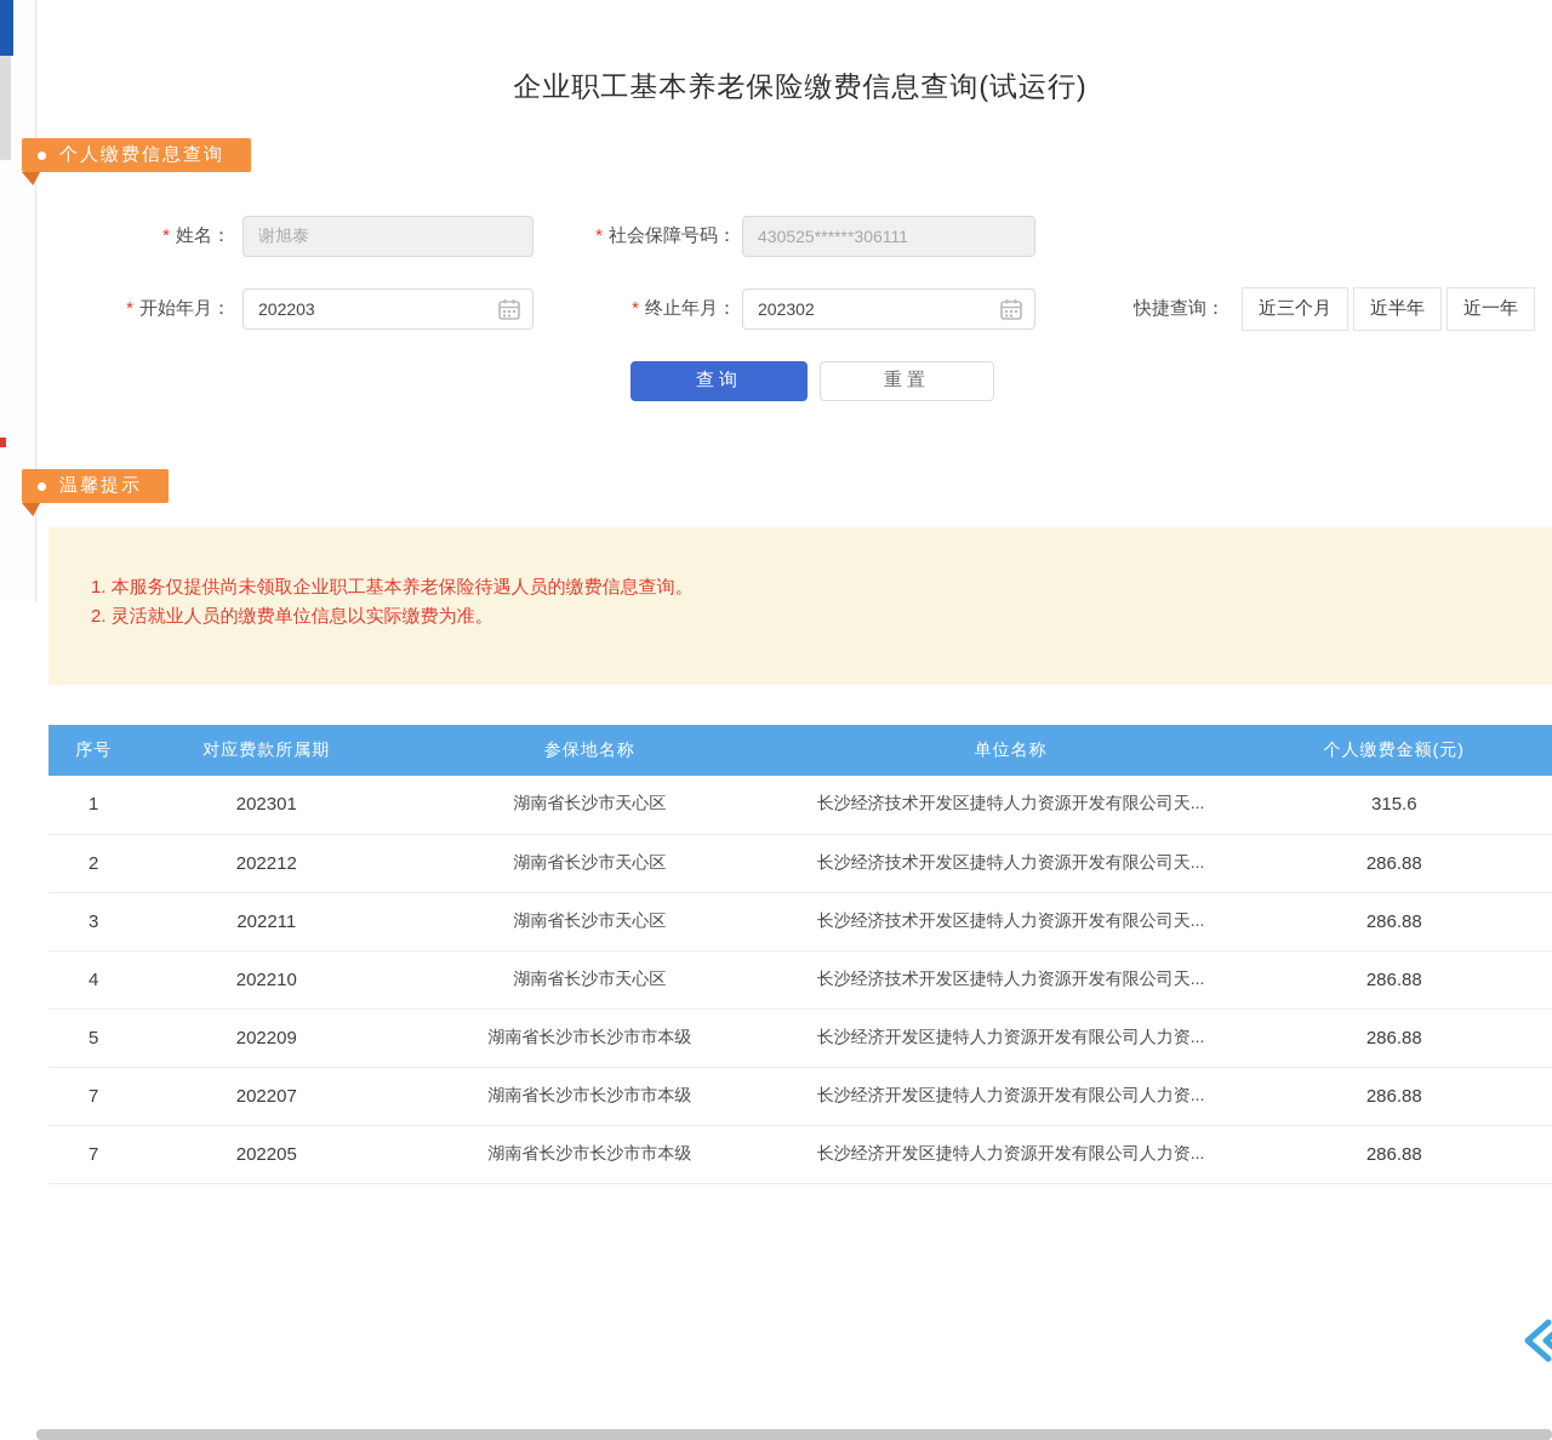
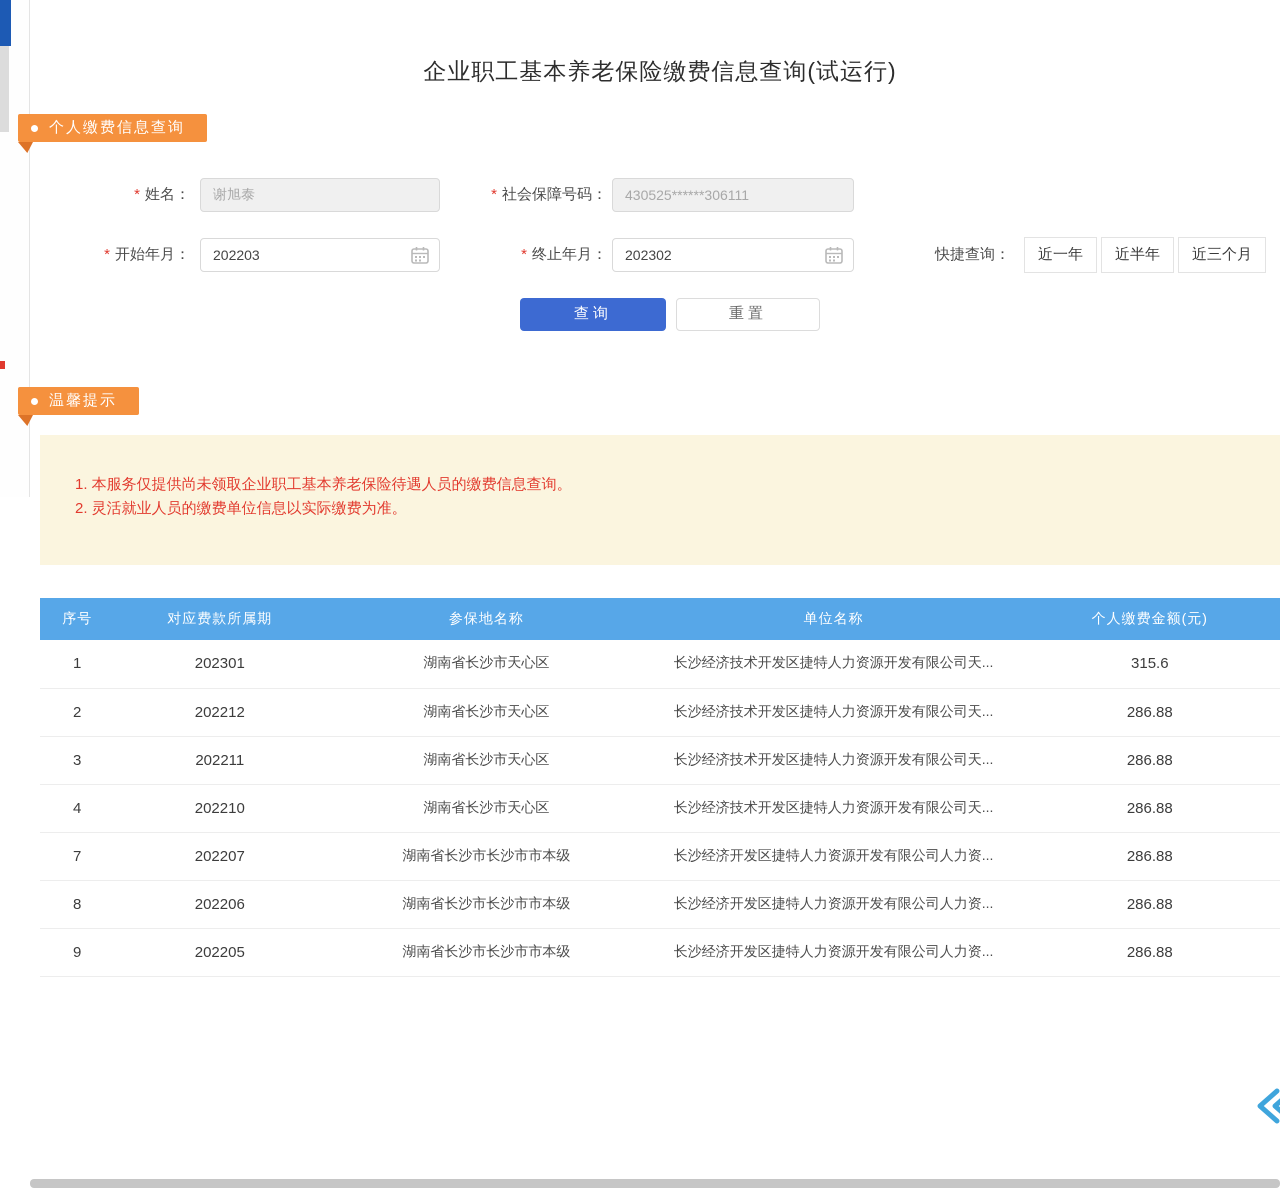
  企业职工基本养老保险缴费信息查询(试运行)
  个人缴费信息查询
  * 姓名：
  谢旭泰
  * 社会保障号码：
  430525******306111
  * 开始年月：
  202203
  * 终止年月：
  202302
  快捷查询：
- 近三个月
+ 近一年
  近半年
- 近一年
+ 近三个月
  查询
  重置
  温馨提示
  1. 本服务仅提供尚未领取企业职工基本养老保险待遇人员的缴费信息查询。
  2. 灵活就业人员的缴费单位信息以实际缴费为准。
  序号	对应费款所属期	参保地名称	单位名称	个人缴费金额(元)
  1	202301	湖南省长沙市天心区	长沙经济技术开发区捷特人力资源开发有限公司天...	315.6
  2	202212	湖南省长沙市天心区	长沙经济技术开发区捷特人力资源开发有限公司天...	286.88
  3	202211	湖南省长沙市天心区	长沙经济技术开发区捷特人力资源开发有限公司天...	286.88
  4	202210	湖南省长沙市天心区	长沙经济技术开发区捷特人力资源开发有限公司天...	286.88
- 5	202209	湖南省长沙市长沙市市本级	长沙经济开发区捷特人力资源开发有限公司人力资...	286.88
  7	202207	湖南省长沙市长沙市市本级	长沙经济开发区捷特人力资源开发有限公司人力资...	286.88
+ 8	202206	湖南省长沙市长沙市市本级	长沙经济开发区捷特人力资源开发有限公司人力资...	286.88
- 7	202205	湖南省长沙市长沙市市本级	长沙经济开发区捷特人力资源开发有限公司人力资...	286.88
+ 9	202205	湖南省长沙市长沙市市本级	长沙经济开发区捷特人力资源开发有限公司人力资...	286.88
